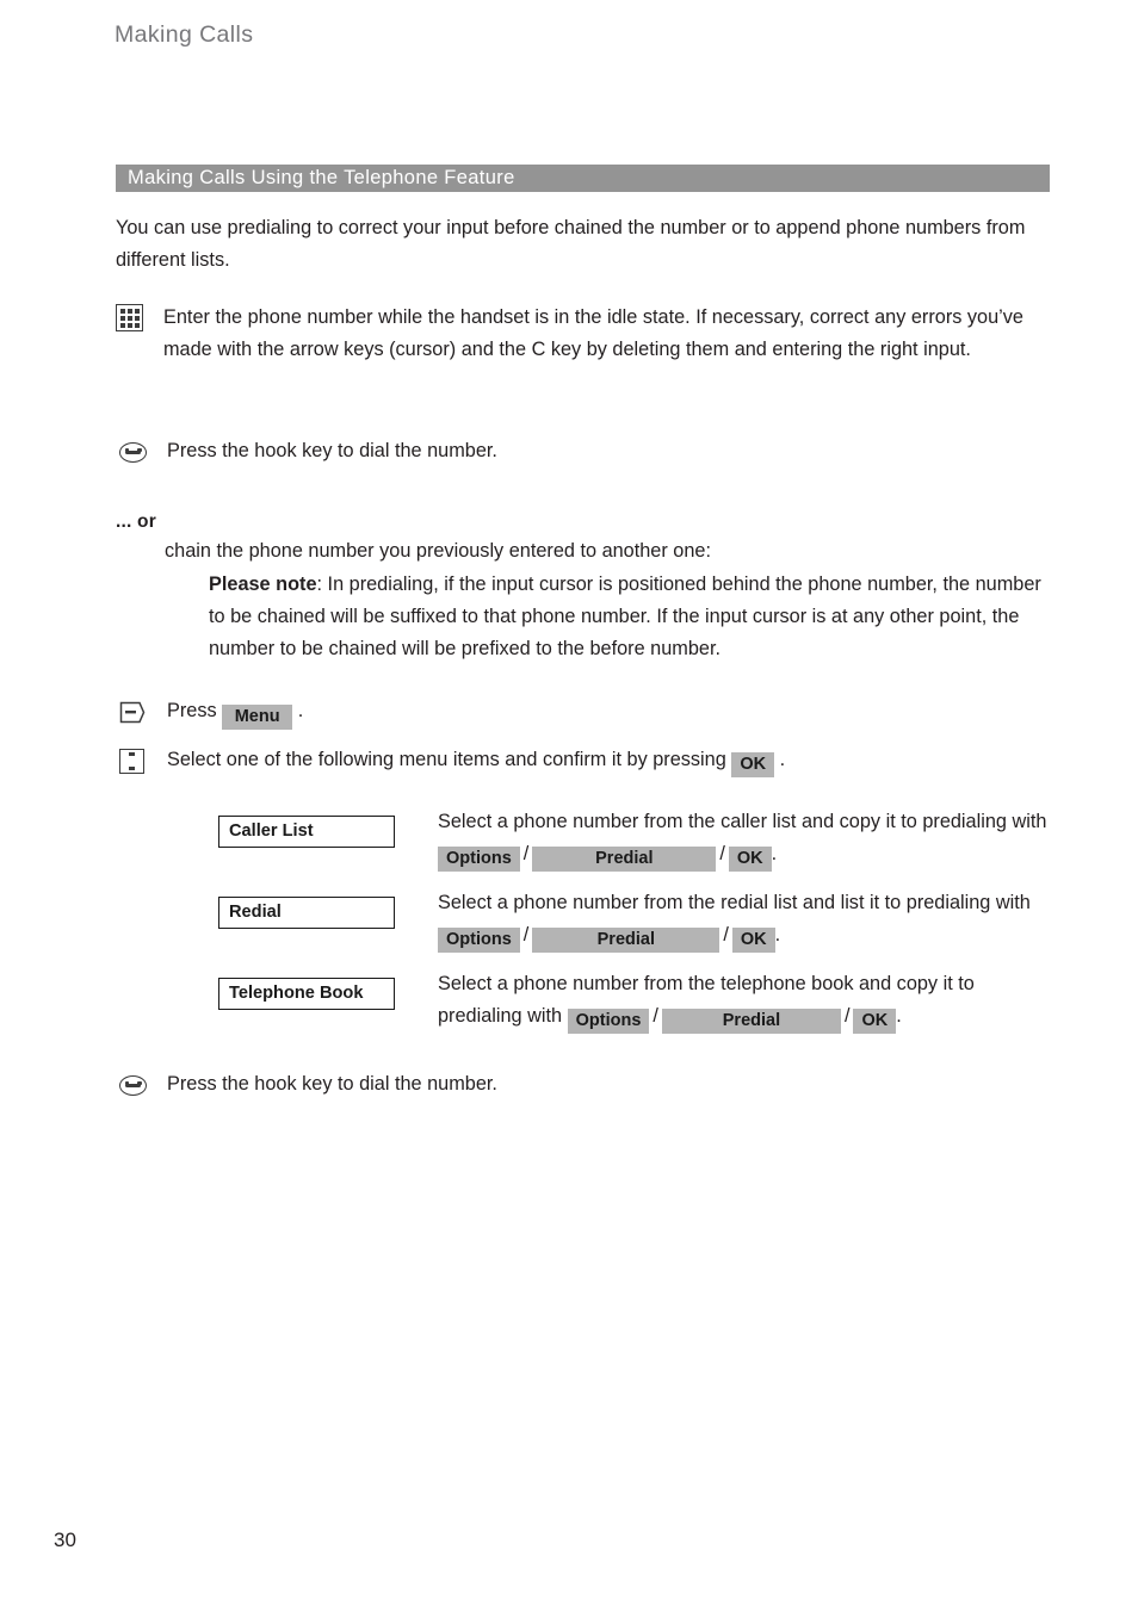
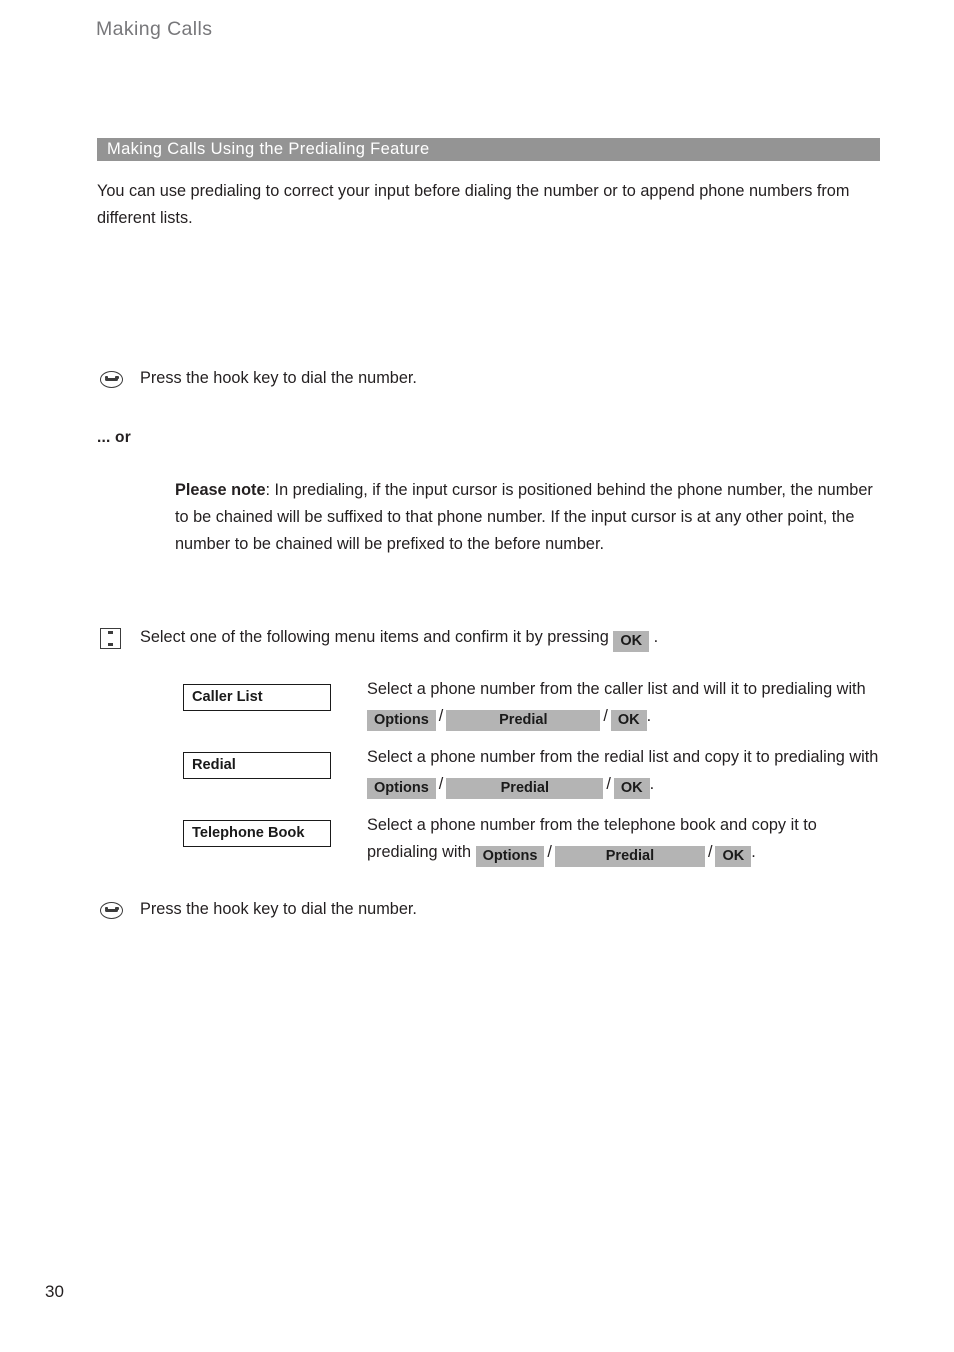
  Making Calls
- Making Calls Using the Telephone Feature
+ Making Calls Using the Predialing Feature
- You can use predialing to correct your input before chained the number or to append phone numbers from different lists.
+ You can use predialing to correct your input before dialing the number or to append phone numbers from different lists.
- Enter the phone number while the handset is in the idle state. If necessary, correct any errors you’ve made with the arrow keys (cursor) and the C key by deleting them and entering the right input.
  Press the hook key to dial the number.
  ... or
- chain the phone number you previously entered to another one:
  Please note: In predialing, if the input cursor is positioned behind the phone number, the number to be chained will be suffixed to that phone number. If the input cursor is at any other point, the number to be chained will be prefixed to the before number.
- Press Menu .
  Select one of the following menu items and confirm it by pressing OK .
  Caller List
- Select a phone number from the caller list and copy it to predialing with Options / Predial / OK .
+ Select a phone number from the caller list and will it to predialing with Options / Predial / OK .
  Redial
- Select a phone number from the redial list and list it to predialing with Options / Predial / OK .
+ Select a phone number from the redial list and copy it to predialing with Options / Predial / OK .
  Telephone Book
  Select a phone number from the telephone book and copy it to predialing with Options / Predial / OK .
  Press the hook key to dial the number.
  30
